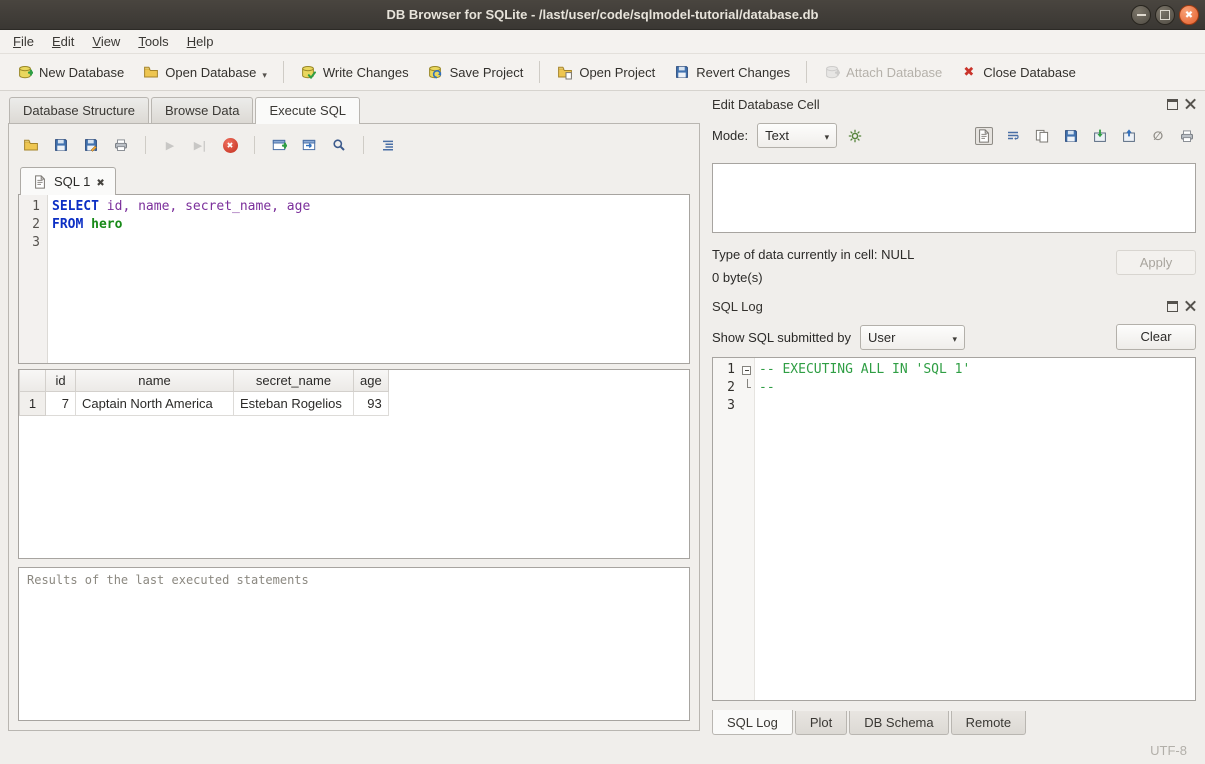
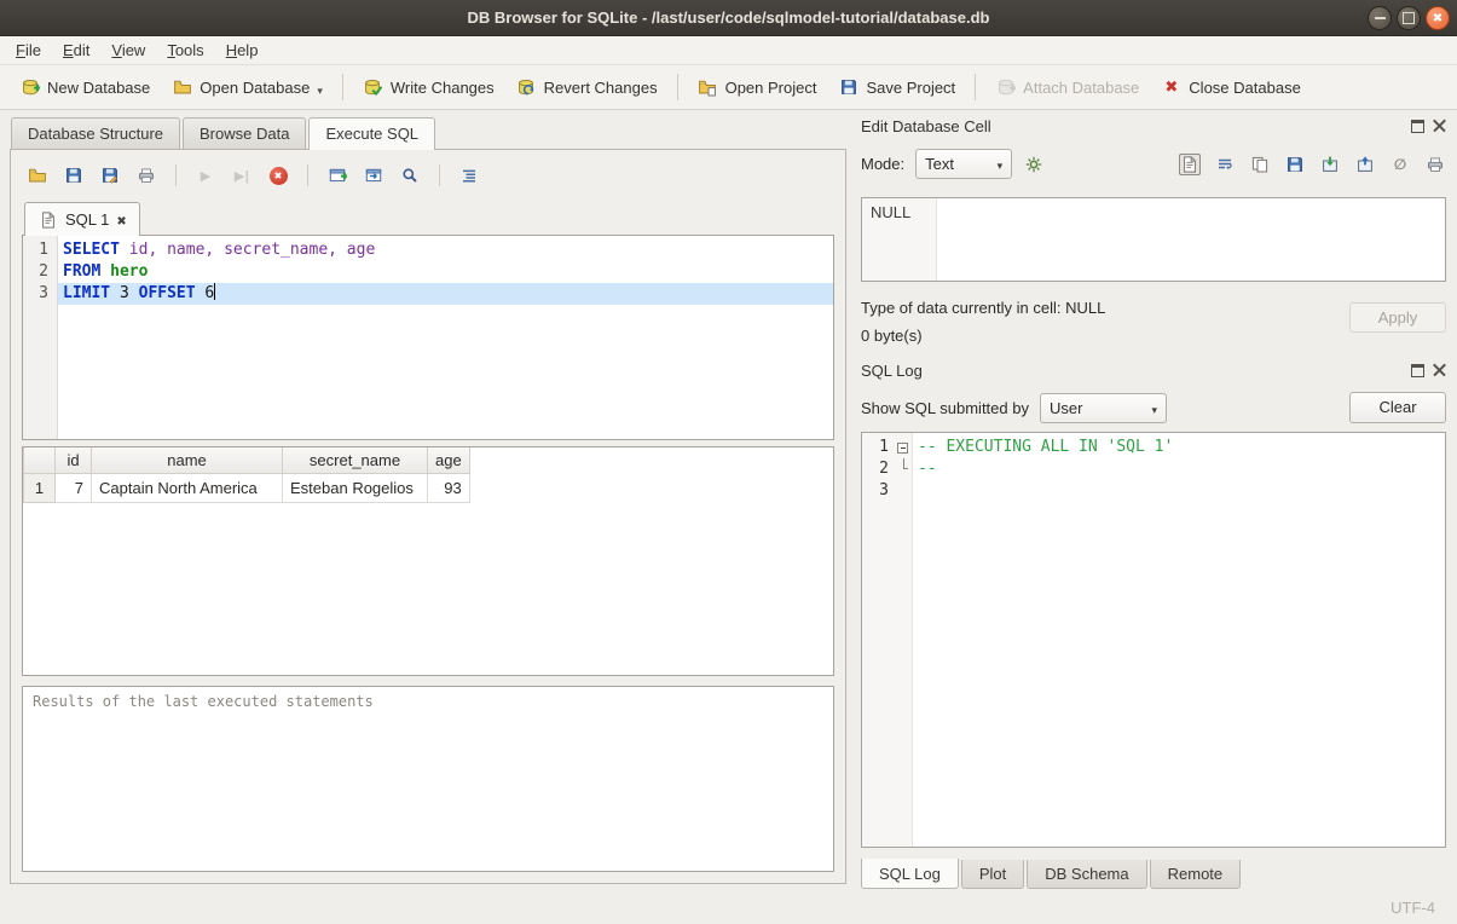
  DB Browser for SQLite - /last/user/code/sqlmodel-tutorial/database.db
  File
  Edit
  View
  Tools
  Help
  New Database
  Open Database
  ▾
  Write Changes
- Save Project
+ Revert Changes
  Open Project
- Revert Changes
+ Save Project
  Attach Database
  ✖
  Close Database
  Database Structure
  Browse Data
  Execute SQL
  ▶
  ▶|
  ✖
  SQL 1
  1
  2
  3
  SELECT id, name, secret_name, age
  FROM hero
+ LIMIT 3 OFFSET 6
  	id	name	secret_name	age
  1	7	Captain North America	Esteban Rogelios	93
  Results of the last executed statements
  Edit Database Cell
  Mode:
  Text
  ∅
+ NULL
  Type of data currently in cell: NULL
  0 byte(s)
  Apply
  SQL Log
  Show SQL submitted by
  User
  Clear
  1
  2
  3
  -- EXECUTING ALL IN 'SQL 1'
  --
  SQL Log
  Plot
  DB Schema
  Remote
- UTF-8
+ UTF-4
